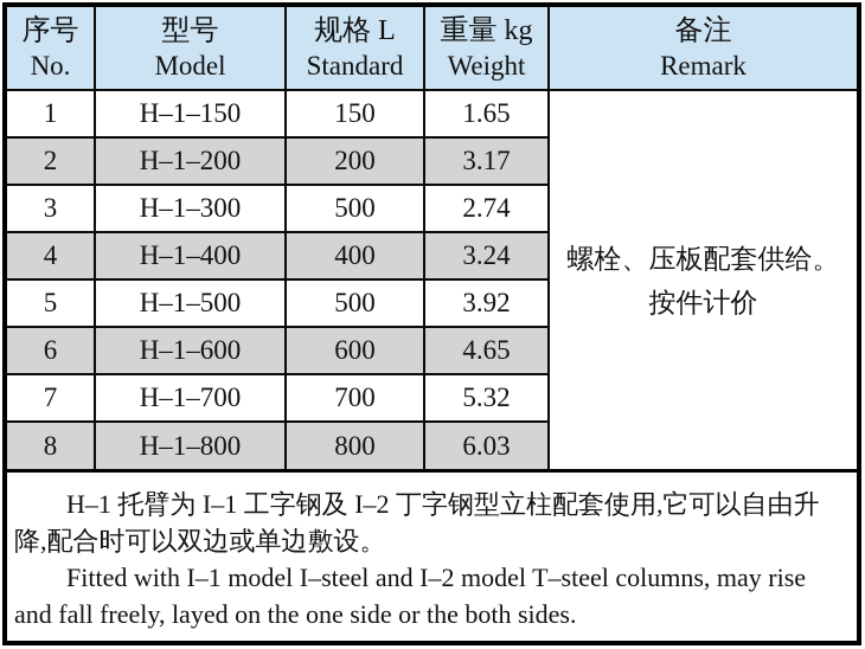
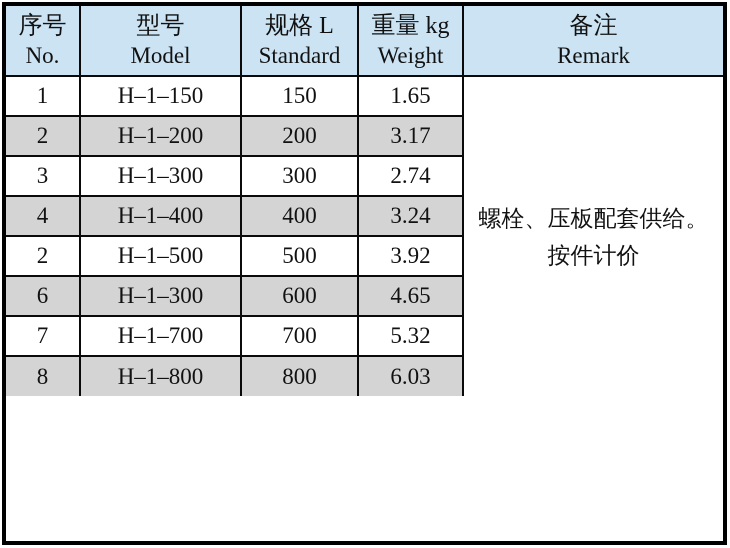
  序号 No.	型号 Model	规格 L Standard	重量 kg Weight	备注 Remark
  1	H–1–150	150	1.65	螺栓、压板配套供给。 按件计价
  2	H–1–200	200	3.17
- 3	H–1–300	500	2.74
+ 3	H–1–300	300	2.74
  4	H–1–400	400	3.24
- 5	H–1–500	500	3.92
+ 2	H–1–500	500	3.92
- 6	H–1–600	600	4.65
+ 6	H–1–300	600	4.65
  7	H–1–700	700	5.32
  8	H–1–800	800	6.03
- H–1 托臂为 I–1 工字钢及 I–2 丁字钢型立柱配套使用,它可以自由升降,配合时可以双边或单边敷设。
- Fitted with I–1 model I–steel and I–2 model T–steel columns, may rise and fall freely, layed on the one side or the both sides.
